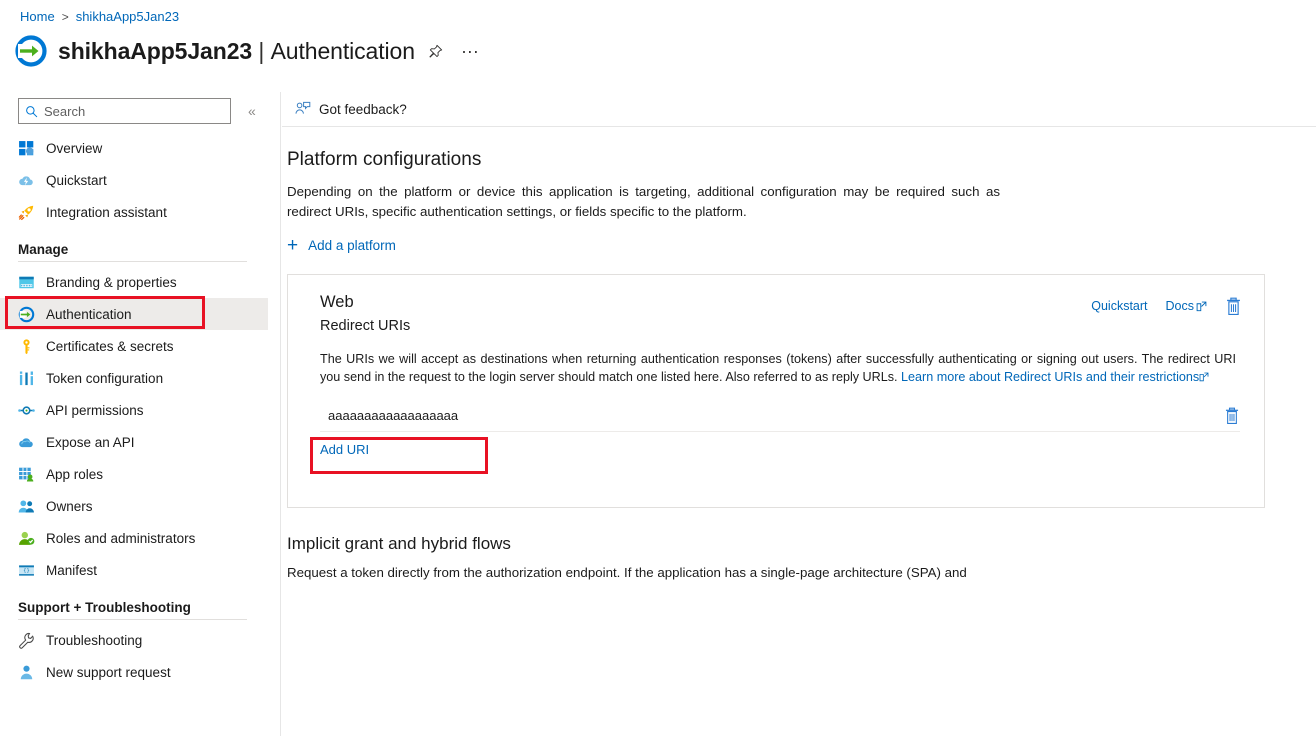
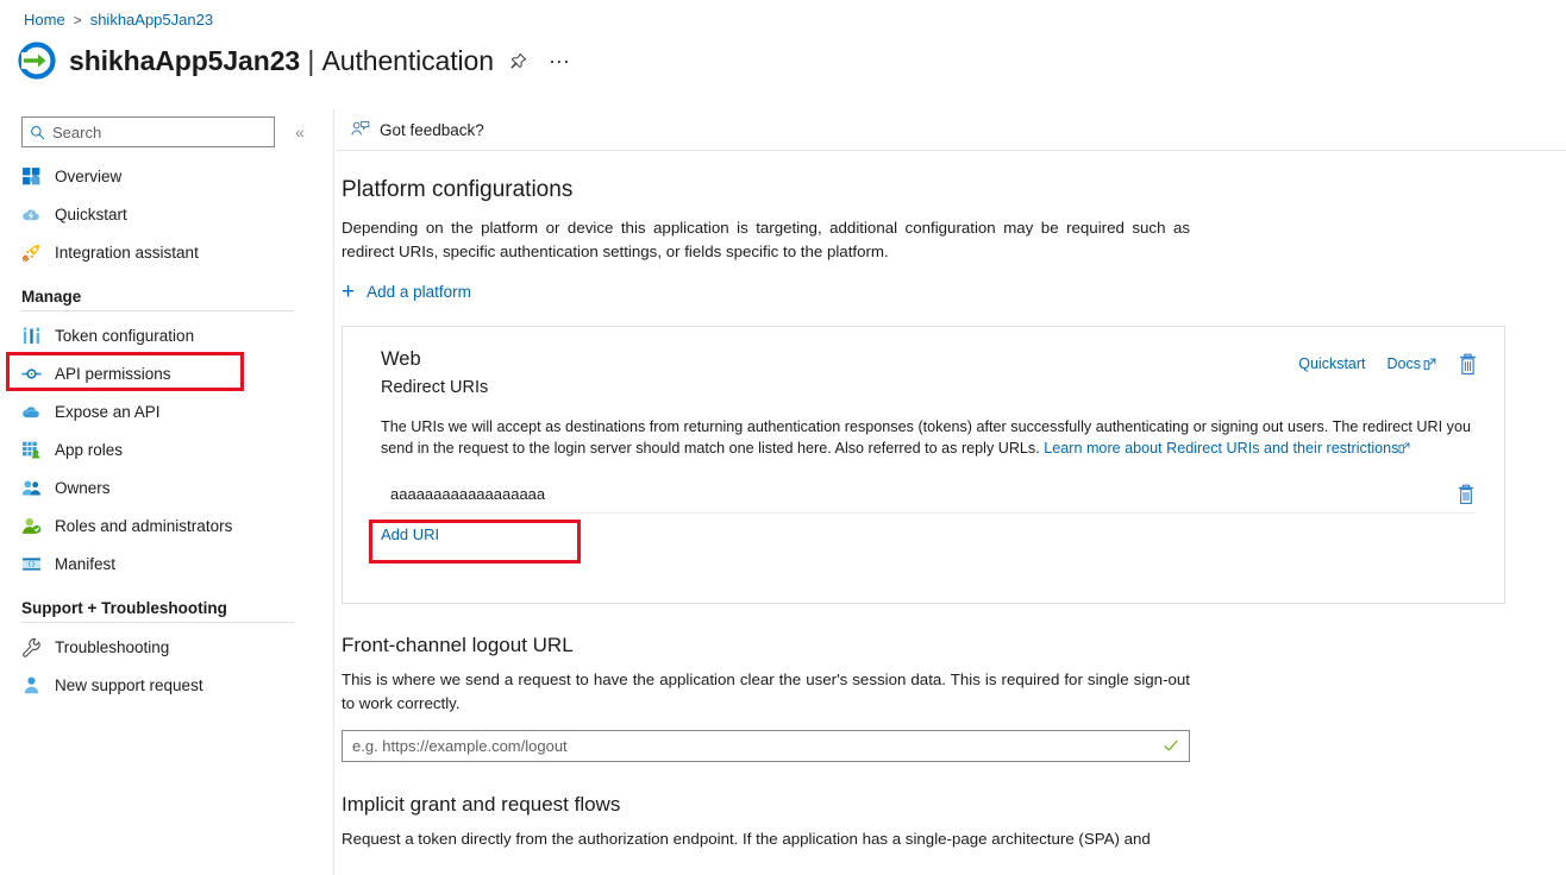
  Home
  >
  shikhaApp5Jan23
  shikhaApp5Jan23 | Authentication
  ···
  Search
  «
  Overview
  Quickstart
  Integration assistant
  Manage
- Branding & properties
- Authentication
- Certificates & secrets
  Token configuration
  API permissions
  Expose an API
  App roles
  Owners
  Roles and administrators
  Manifest
  Support + Troubleshooting
  Troubleshooting
  New support request
  Got feedback?
  Platform configurations
  Depending on the platform or device this application is targeting, additional configuration may be required such as redirect URIs, specific authentication settings, or fields specific to the platform.
  +
  Add a platform
  Web
  Redirect URIs
  Quickstart
  Docs
- The URIs we will accept as destinations when returning authentication responses (tokens) after successfully authenticating or signing out users. The redirect URI you send in the request to the login server should match one listed here. Also referred to as reply URLs. Learn more about Redirect URIs and their restrictions
+ The URIs we will accept as destinations from returning authentication responses (tokens) after successfully authenticating or signing out users. The redirect URI you send in the request to the login server should match one listed here. Also referred to as reply URLs. Learn more about Redirect URIs and their restrictions
  aaaaaaaaaaaaaaaaaa
  Add URI
+ Front-channel logout URL
+ This is where we send a request to have the application clear the user's session data. This is required for single sign-out to work correctly.
+ e.g. https://example.com/logout
- Implicit grant and hybrid flows
+ Implicit grant and request flows
  Request a token directly from the authorization endpoint. If the application has a single-page architecture (SPA) and
